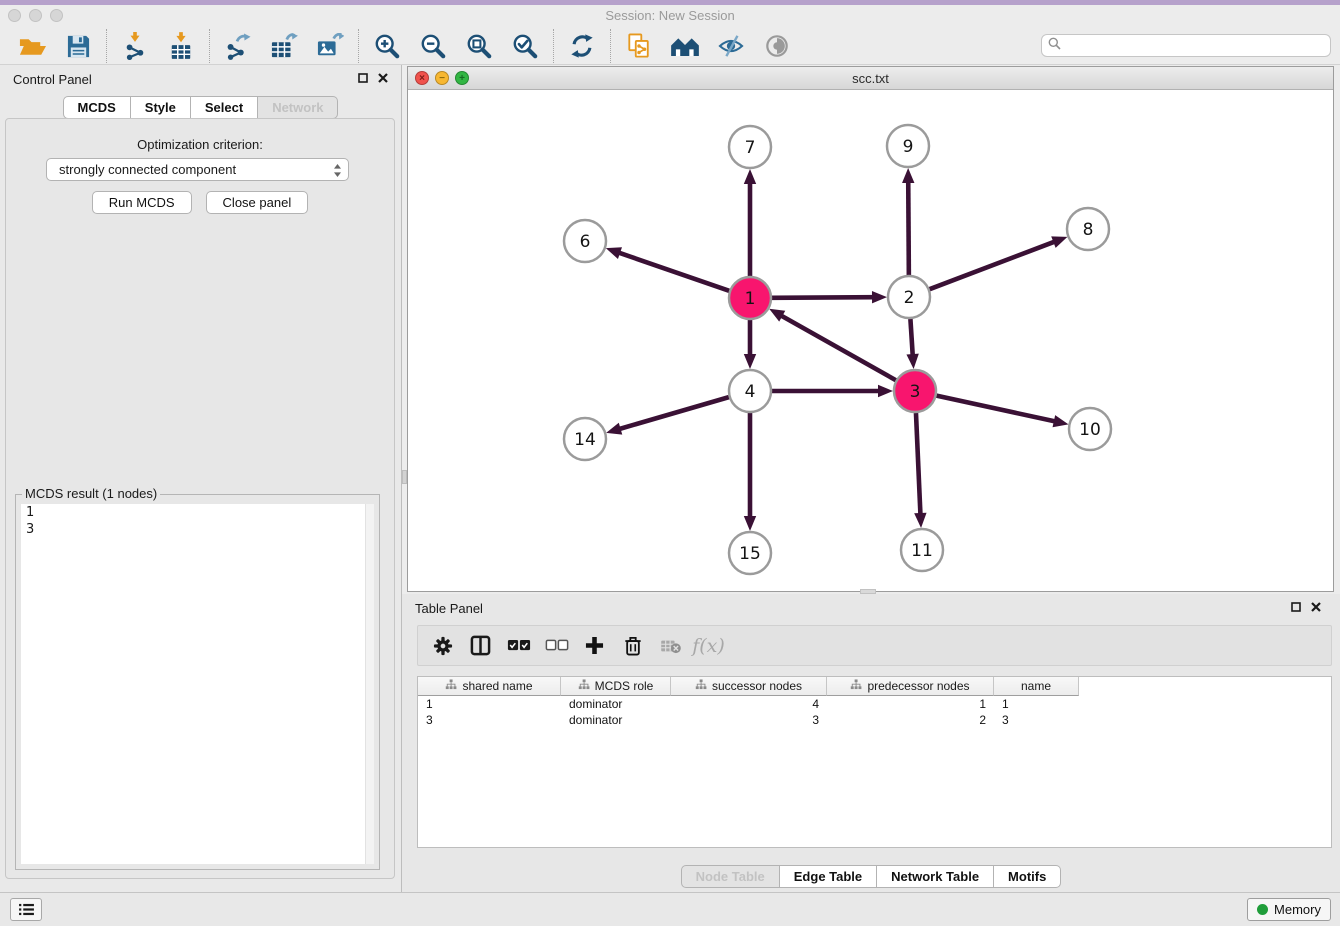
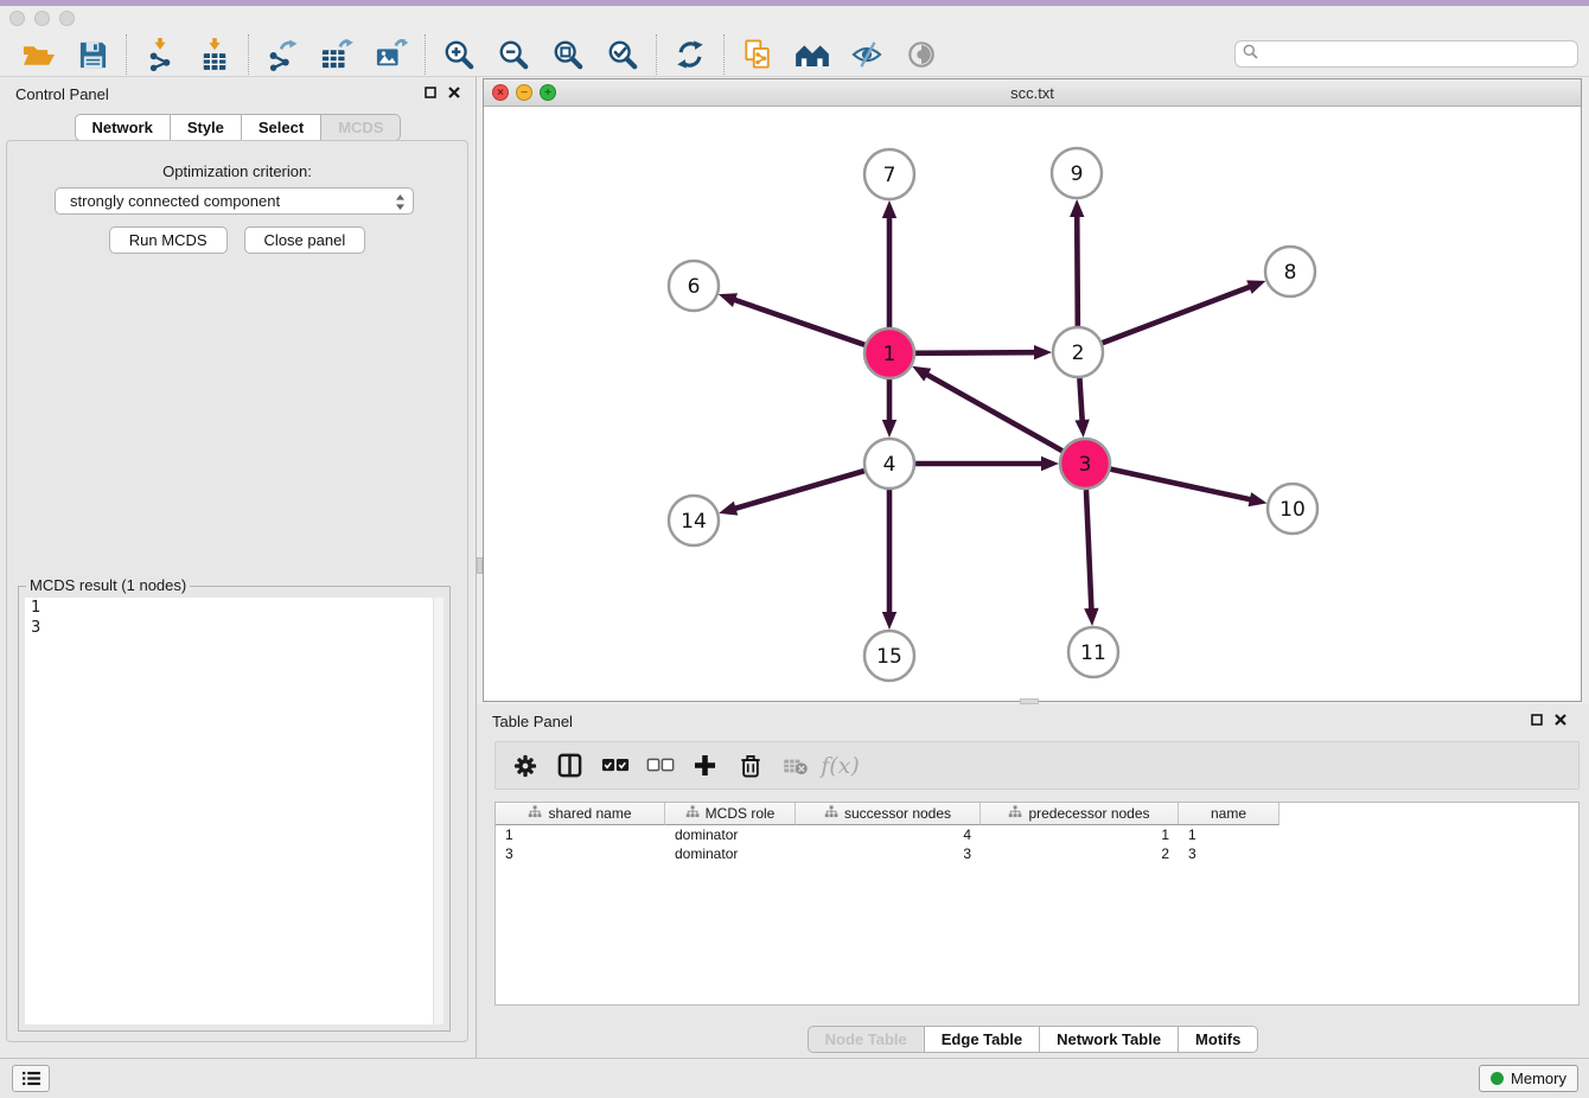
- Session: New Session
  Control Panel
- MCDS
+ Network
  Style
  Select
- Network
+ MCDS
  Optimization criterion:
  strongly connected component
  Run MCDS
  Close panel
  MCDS result (1 nodes)
  1
  3
  ×
  −
  +
  scc.txt
  1
  2
  3
  4
  6
  7
  8
  9
  10
  11
  14
  15
  Table Panel
  f(x)
  shared name
  MCDS role
  successor nodes
  predecessor nodes
  name
  1
  dominator
  4
  1
  1
  3
  dominator
  3
  2
  3
  Node Table
  Edge Table
  Network Table
  Motifs
  Memory
